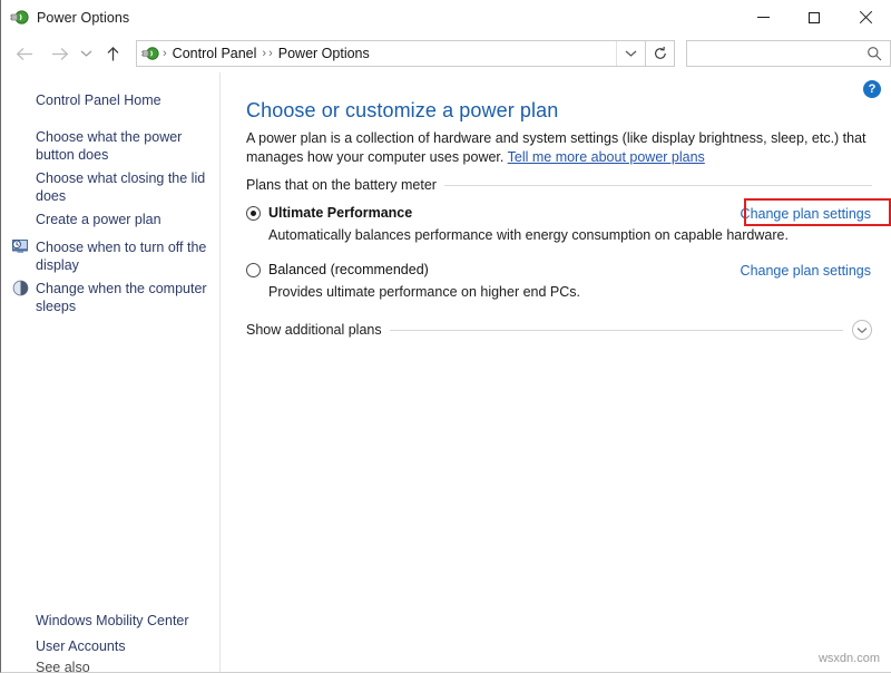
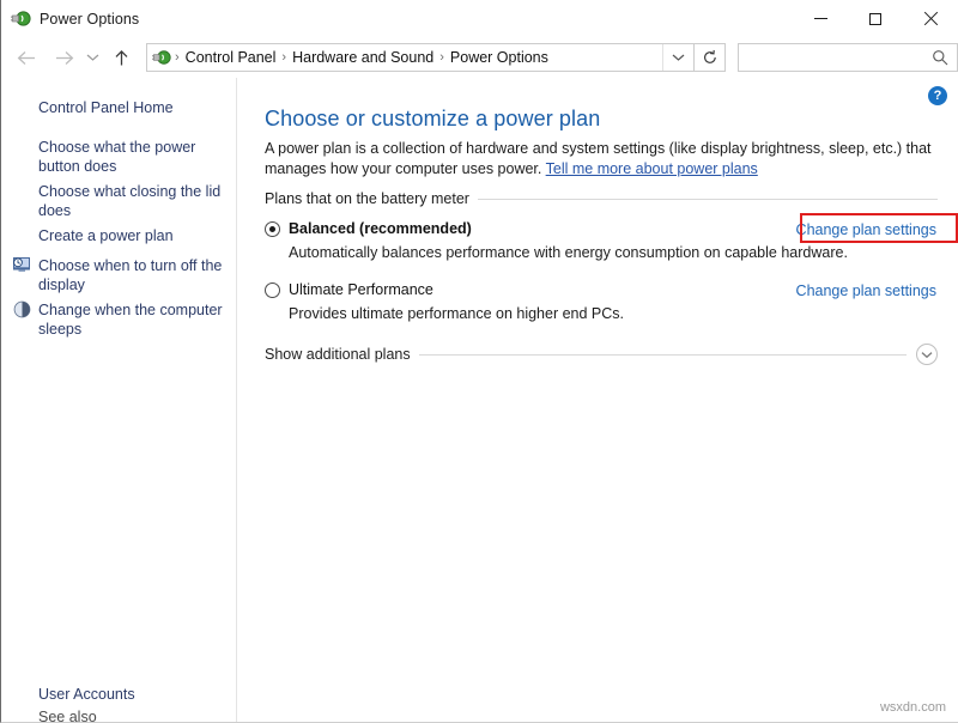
  Power Options
  ›
  Control Panel
  ›
+ Hardware and Sound
  ›
  Power Options
  Control Panel Home
  Choose what the power button does
  Choose what closing the lid does
  Create a power plan
  Choose when to turn off the display
  Change when the computer sleeps
  See also
- Windows Mobility Center
  User Accounts
  ?
  Choose or customize a power plan
  A power plan is a collection of hardware and system settings (like display brightness, sleep, etc.) that manages how your computer uses power. Tell me more about power plans
  Plans that on the battery meter
- Ultimate Performance
+ Balanced (recommended)
  Automatically balances performance with energy consumption on capable hardware.
  Change plan settings
- Balanced (recommended)
+ Ultimate Performance
  Provides ultimate performance on higher end PCs.
  Change plan settings
  Show additional plans
  wsxdn.com
